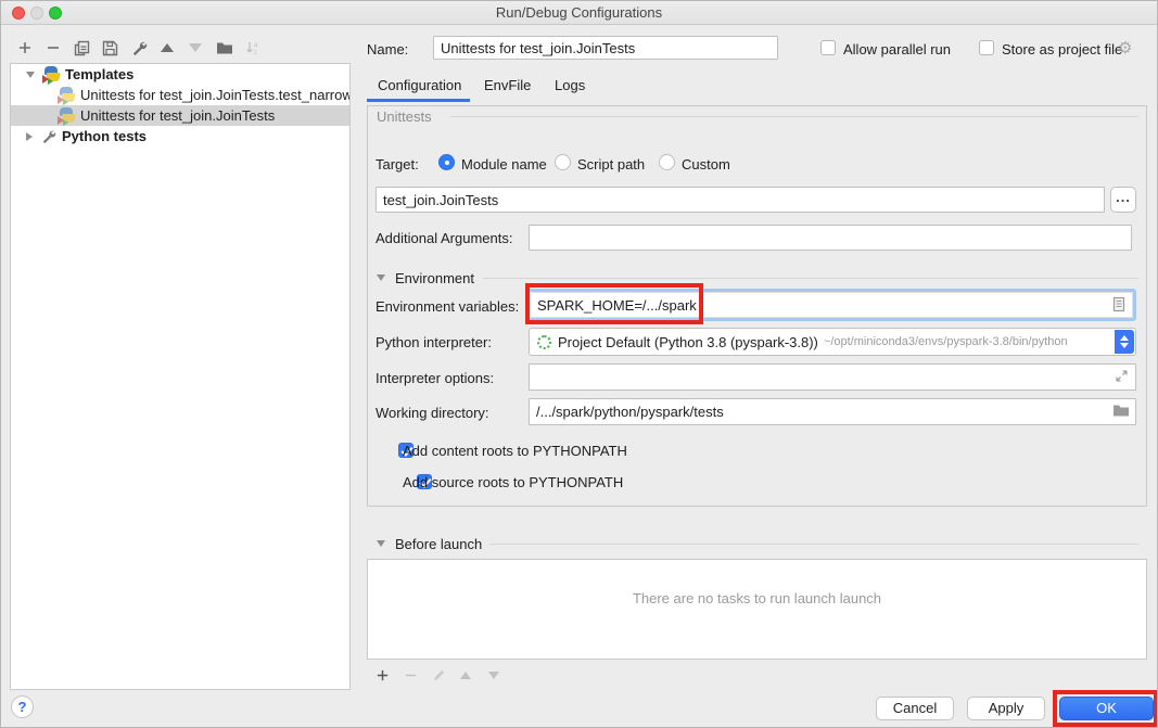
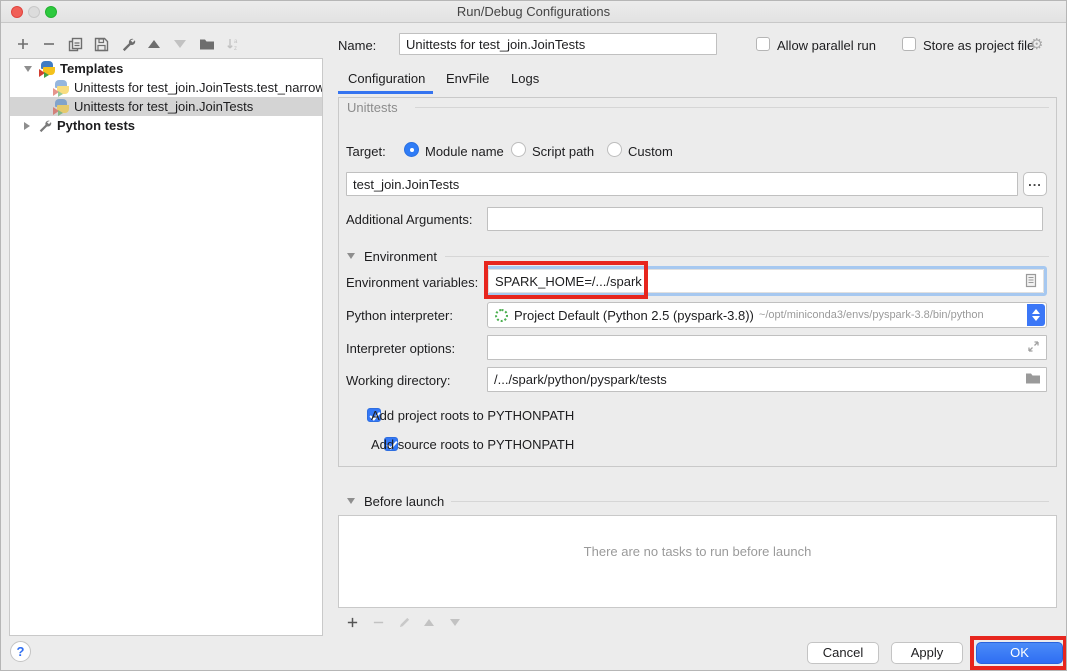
  Run/Debug Configurations
  Templates
  Unittests for test_join.JoinTests.test_narrow
  Unittests for test_join.JoinTests
  Python tests
  Name:
  Unittests for test_join.JoinTests
  Allow parallel run
  Store as project file
  ⚙
  Configuration
  EnvFile
  Logs
  Unittests
  Target:
  Module name
  Script path
  Custom
  test_join.JoinTests
  ...
  Additional Arguments:
  Environment
  Environment variables:
  SPARK_HOME=/.../spark
  Python interpreter:
- Project Default (Python 3.8 (pyspark-3.8))
+ Project Default (Python 2.5 (pyspark-3.8))
  ~/opt/miniconda3/envs/pyspark-3.8/bin/python
  Interpreter options:
  Working directory:
  /.../spark/python/pyspark/tests
- Add content roots to PYTHONPATH
+ Add project roots to PYTHONPATH
  Add source roots to PYTHONPATH
  Before launch
- There are no tasks to run launch launch
+ There are no tasks to run before launch
  ?
  Cancel
  Apply
  OK
